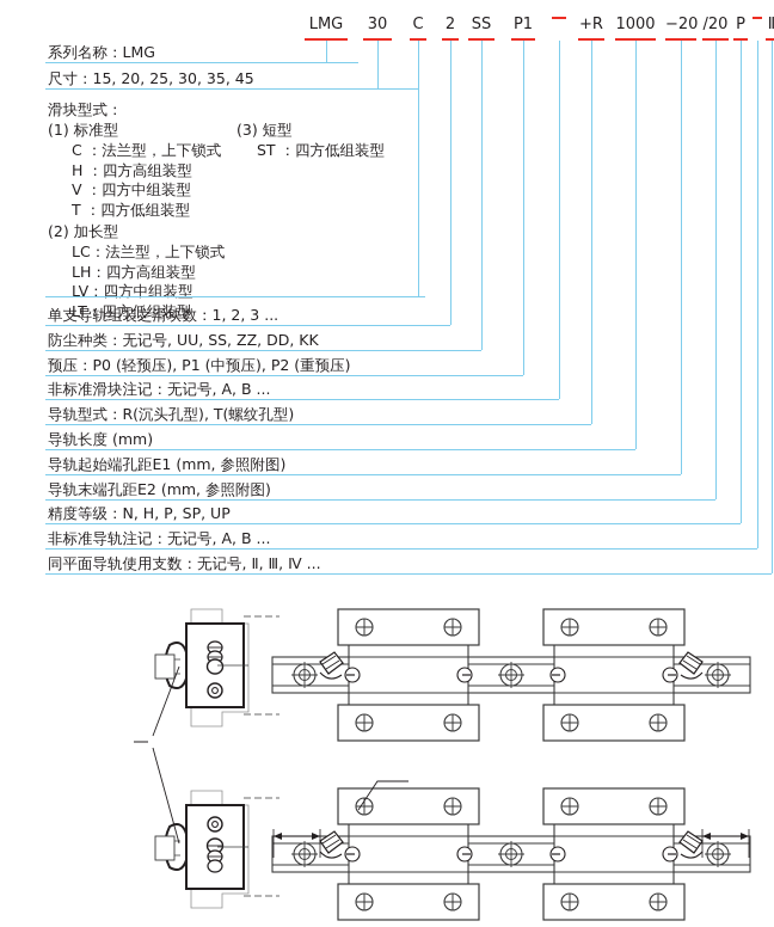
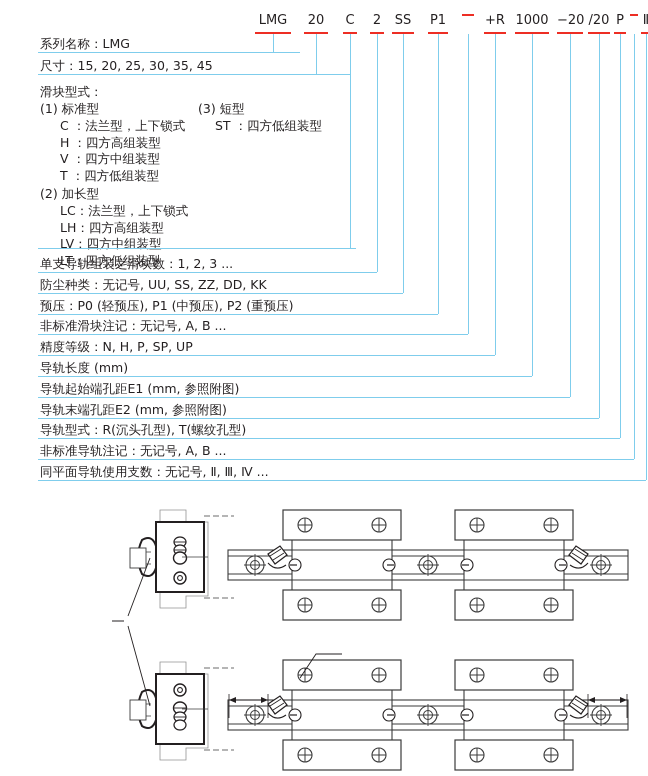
  LMG
- 30
+ 20
  C
  2
  SS
  P1
  +R
  1000
  −20
  /20
  P
  Ⅱ
  系列名称：LMG
  尺寸：15, 20, 25, 30, 35, 45
  滑块型式：
  (1) 标准型
  (3) 短型
  C ：法兰型，上下锁式
  H ：四方高组装型
  V ：四方中组装型
  T ：四方低组装型
  ST ：四方低组装型
  (2) 加长型
  LC：法兰型，上下锁式
  LH：四方高组装型
  LV：四方中组装型
  LT：四方低组装型
  单支导轨组装之滑块数：1, 2, 3 ...
  防尘种类：无记号, UU, SS, ZZ, DD, KK
  预压：P0 (轻预压), P1 (中预压), P2 (重预压)
  非标准滑块注记：无记号, A, B ...
- 导轨型式：R(沉头孔型), T(螺纹孔型)
+ 精度等级：N, H, P, SP, UP
  导轨长度 (mm)
  导轨起始端孔距E1 (mm, 参照附图)
  导轨末端孔距E2 (mm, 参照附图)
- 精度等级：N, H, P, SP, UP
+ 导轨型式：R(沉头孔型), T(螺纹孔型)
  非标准导轨注记：无记号, A, B ...
  同平面导轨使用支数：无记号, Ⅱ, Ⅲ, Ⅳ ...
